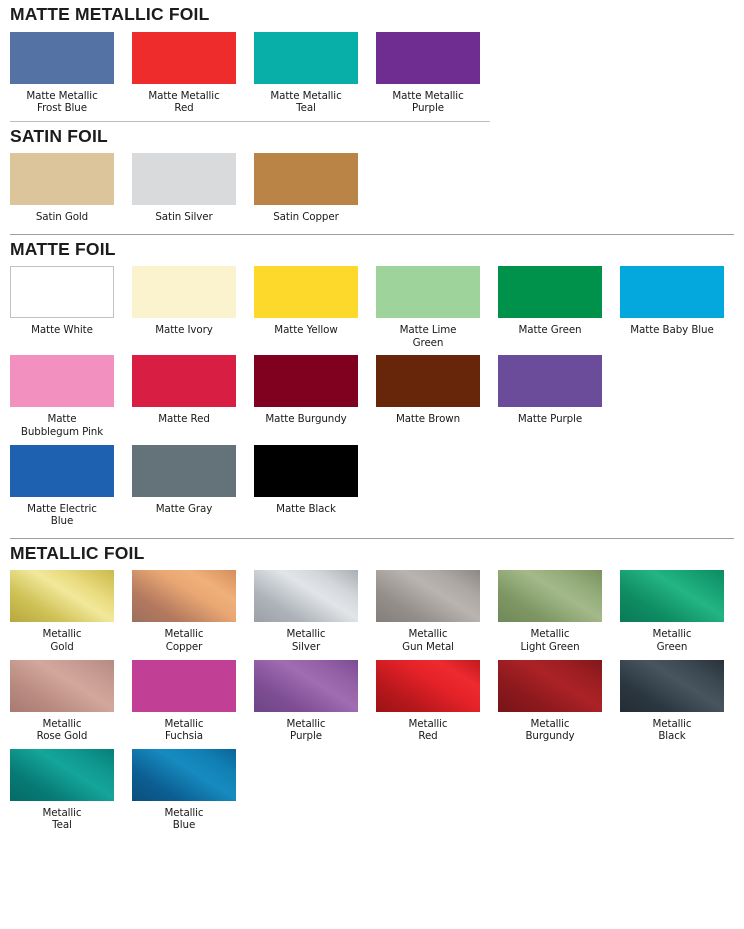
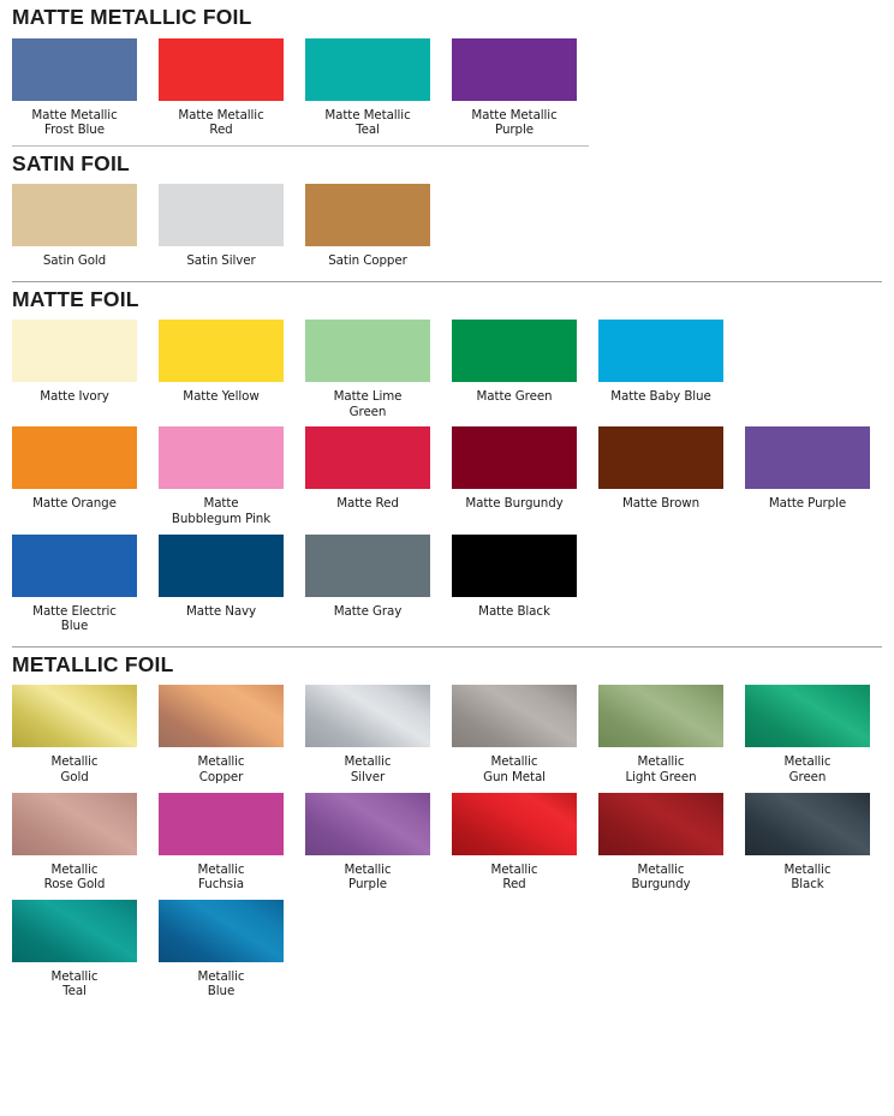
  MATTE METALLIC FOIL
  Matte Metallic
  Frost Blue
  Matte Metallic
  Red
  Matte Metallic
  Teal
  Matte Metallic
  Purple
  SATIN FOIL
  Satin Gold
  Satin Silver
  Satin Copper
  MATTE FOIL
- Matte White
  Matte Ivory
  Matte Yellow
  Matte Lime
  Green
  Matte Green
  Matte Baby Blue
+ Matte Orange
  Matte
  Bubblegum Pink
  Matte Red
  Matte Burgundy
  Matte Brown
  Matte Purple
  Matte Electric
  Blue
+ Matte Navy
  Matte Gray
  Matte Black
  METALLIC FOIL
  Metallic
  Gold
  Metallic
  Copper
  Metallic
  Silver
  Metallic
  Gun Metal
  Metallic
  Light Green
  Metallic
  Green
  Metallic
  Rose Gold
  Metallic
  Fuchsia
  Metallic
  Purple
  Metallic
  Red
  Metallic
  Burgundy
  Metallic
  Black
  Metallic
  Teal
  Metallic
  Blue
